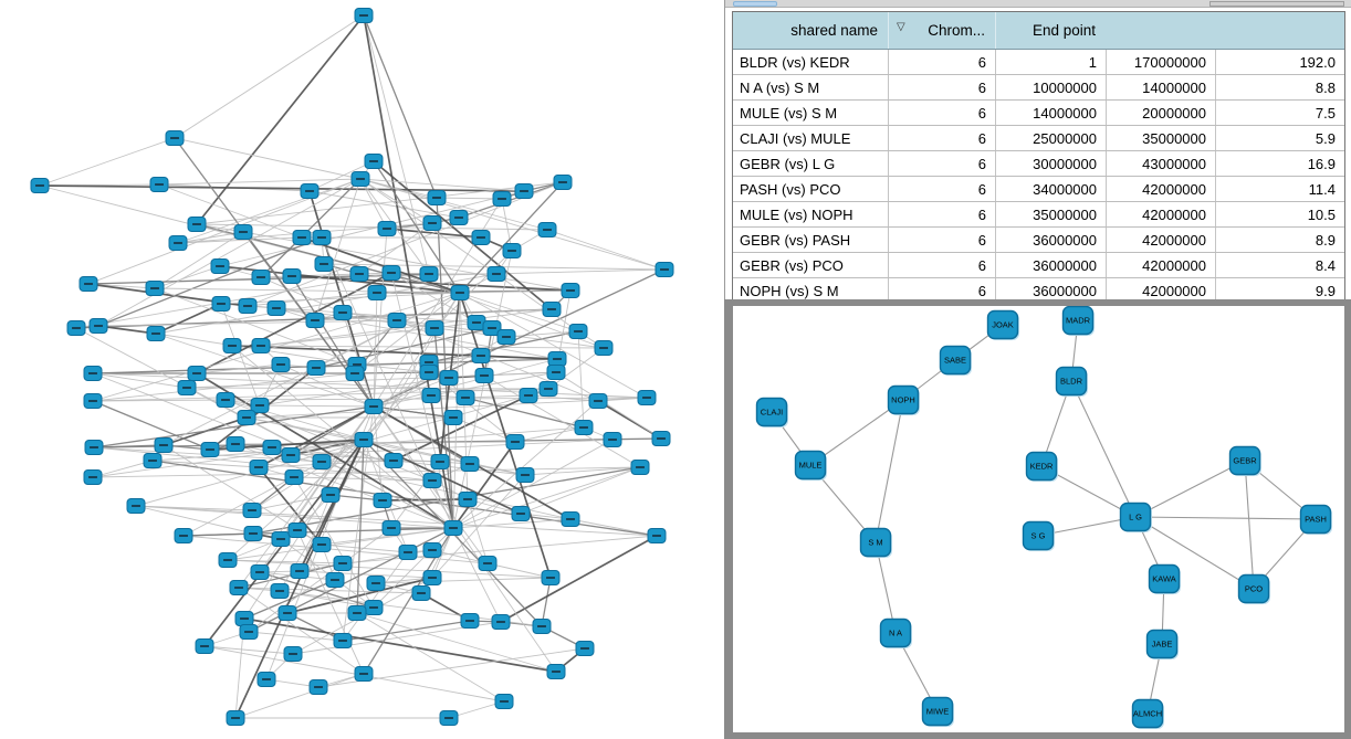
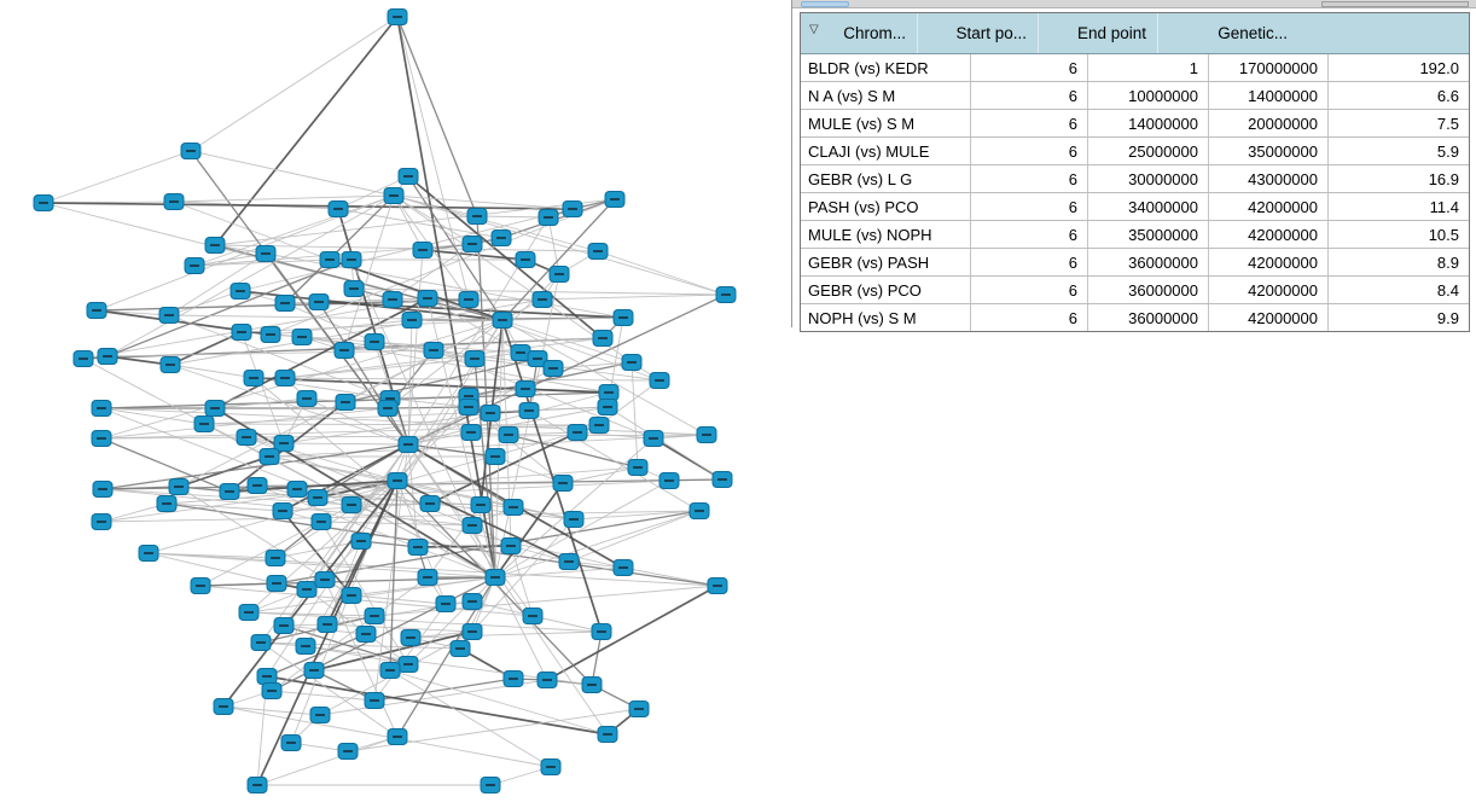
- shared name
  ▽
  Chrom...
+ Start po...
  End point
+ Genetic...
  BLDR (vs) KEDR
  6
  1
  170000000
  192.0
  N A (vs) S M
  6
  10000000
  14000000
- 8.8
+ 6.6
  MULE (vs) S M
  6
  14000000
  20000000
  7.5
  CLAJI (vs) MULE
  6
  25000000
  35000000
  5.9
  GEBR (vs) L G
  6
  30000000
  43000000
  16.9
  PASH (vs) PCO
  6
  34000000
  42000000
  11.4
  MULE (vs) NOPH
  6
  35000000
  42000000
  10.5
  GEBR (vs) PASH
  6
  36000000
  42000000
  8.9
  GEBR (vs) PCO
  6
  36000000
  42000000
  8.4
  NOPH (vs) S M
  6
  36000000
  42000000
  9.9
- JOAK
- MADR
- SABE
- BLDR
- NOPH
- CLAJI
- MULE
- KEDR
- GEBR
- L G
- PASH
- S G
- S M
- KAWA
- PCO
- N A
- JABE
- MIWE
- ALMCH
